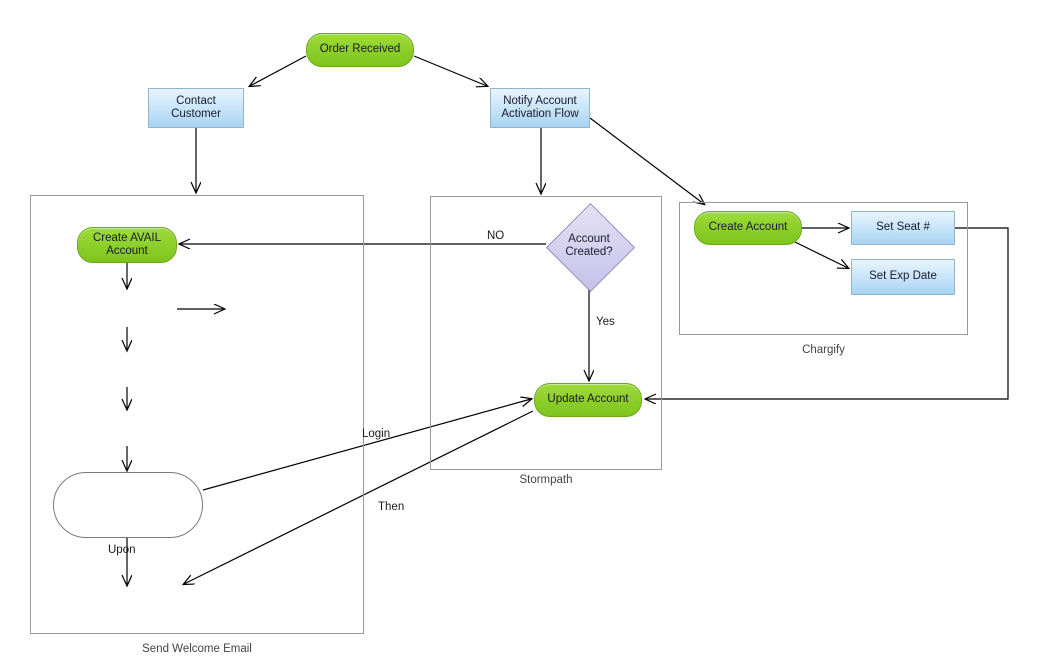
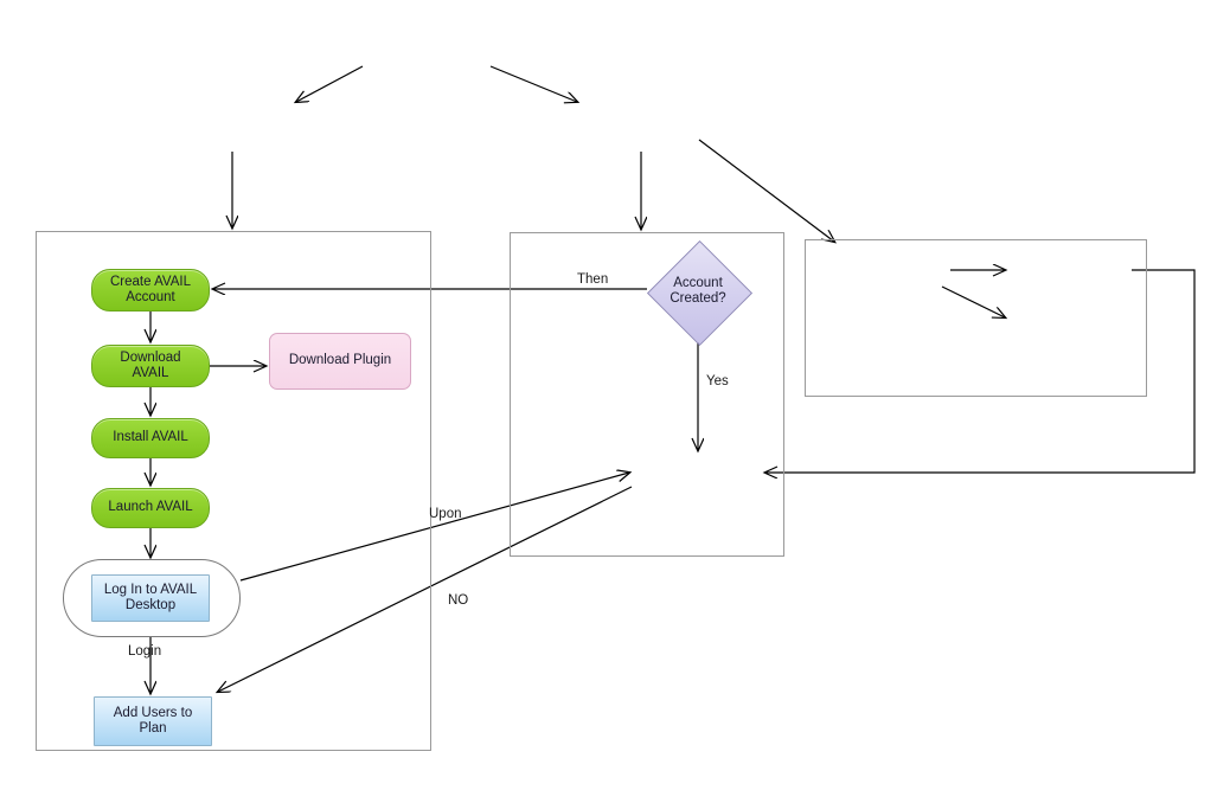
- Send Welcome Email
- Stormpath
- Chargify
- Order Received
- Contact
- Customer
- Notify Account
- Activation Flow
  Create AVAIL
  Account
+ Download
+ AVAIL
+ Download Plugin
+ Install AVAIL
+ Launch AVAIL
+ Log In to AVAIL
+ Desktop
+ Add Users to
+ Plan
  Account
  Created?
- Update Account
- Create Account
- Set Seat #
- Set Exp Date
- NO
+ Then
  Yes
- Login
+ Upon
- Then
+ NO
- Upon
+ Login
